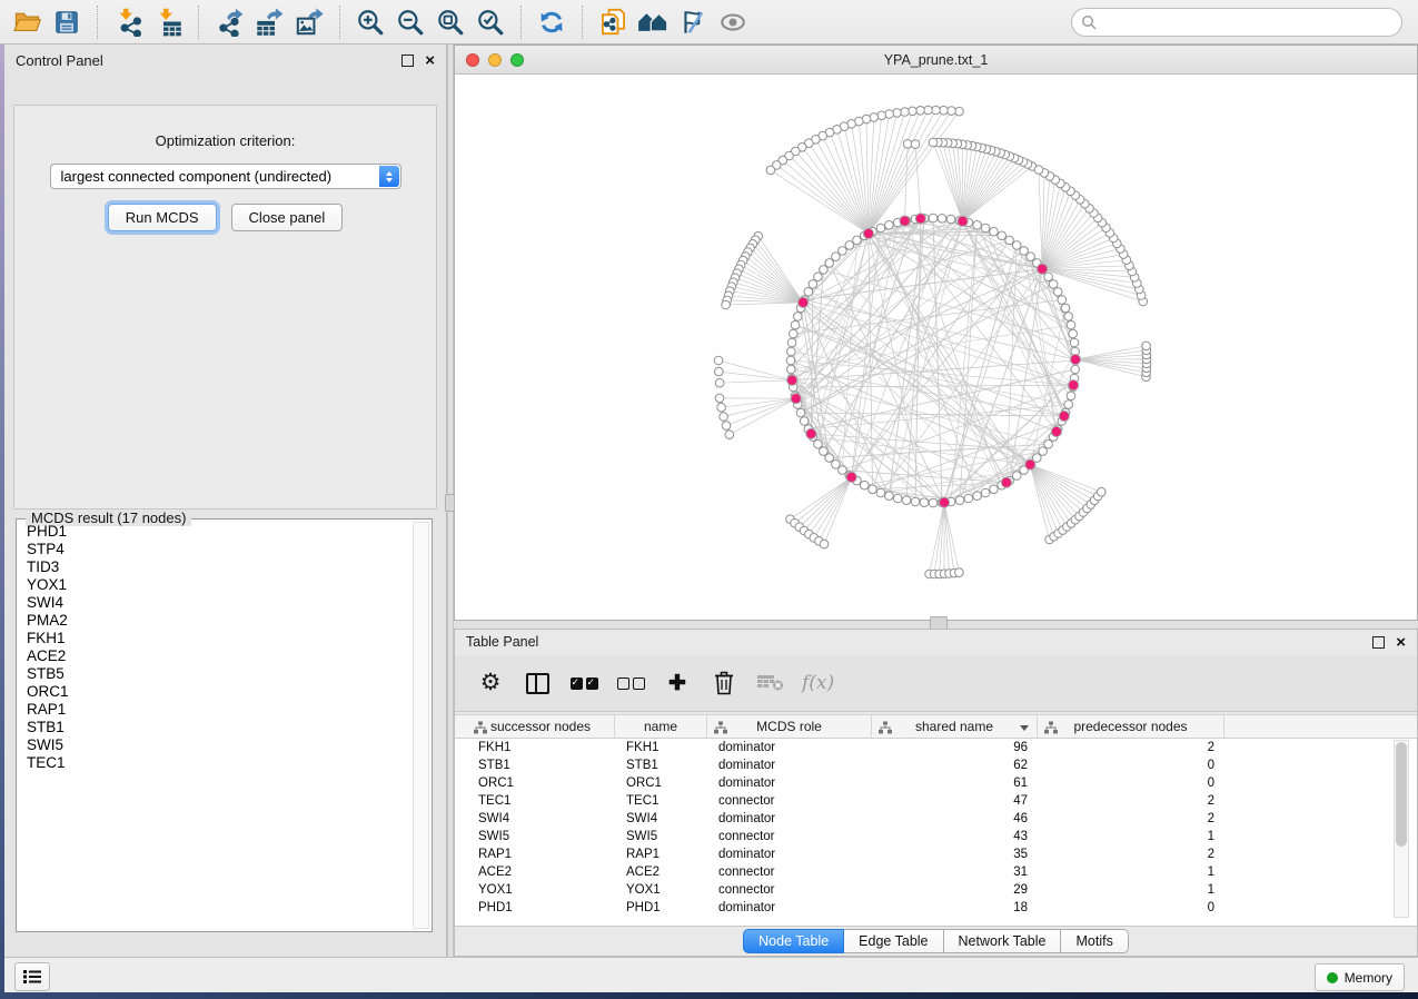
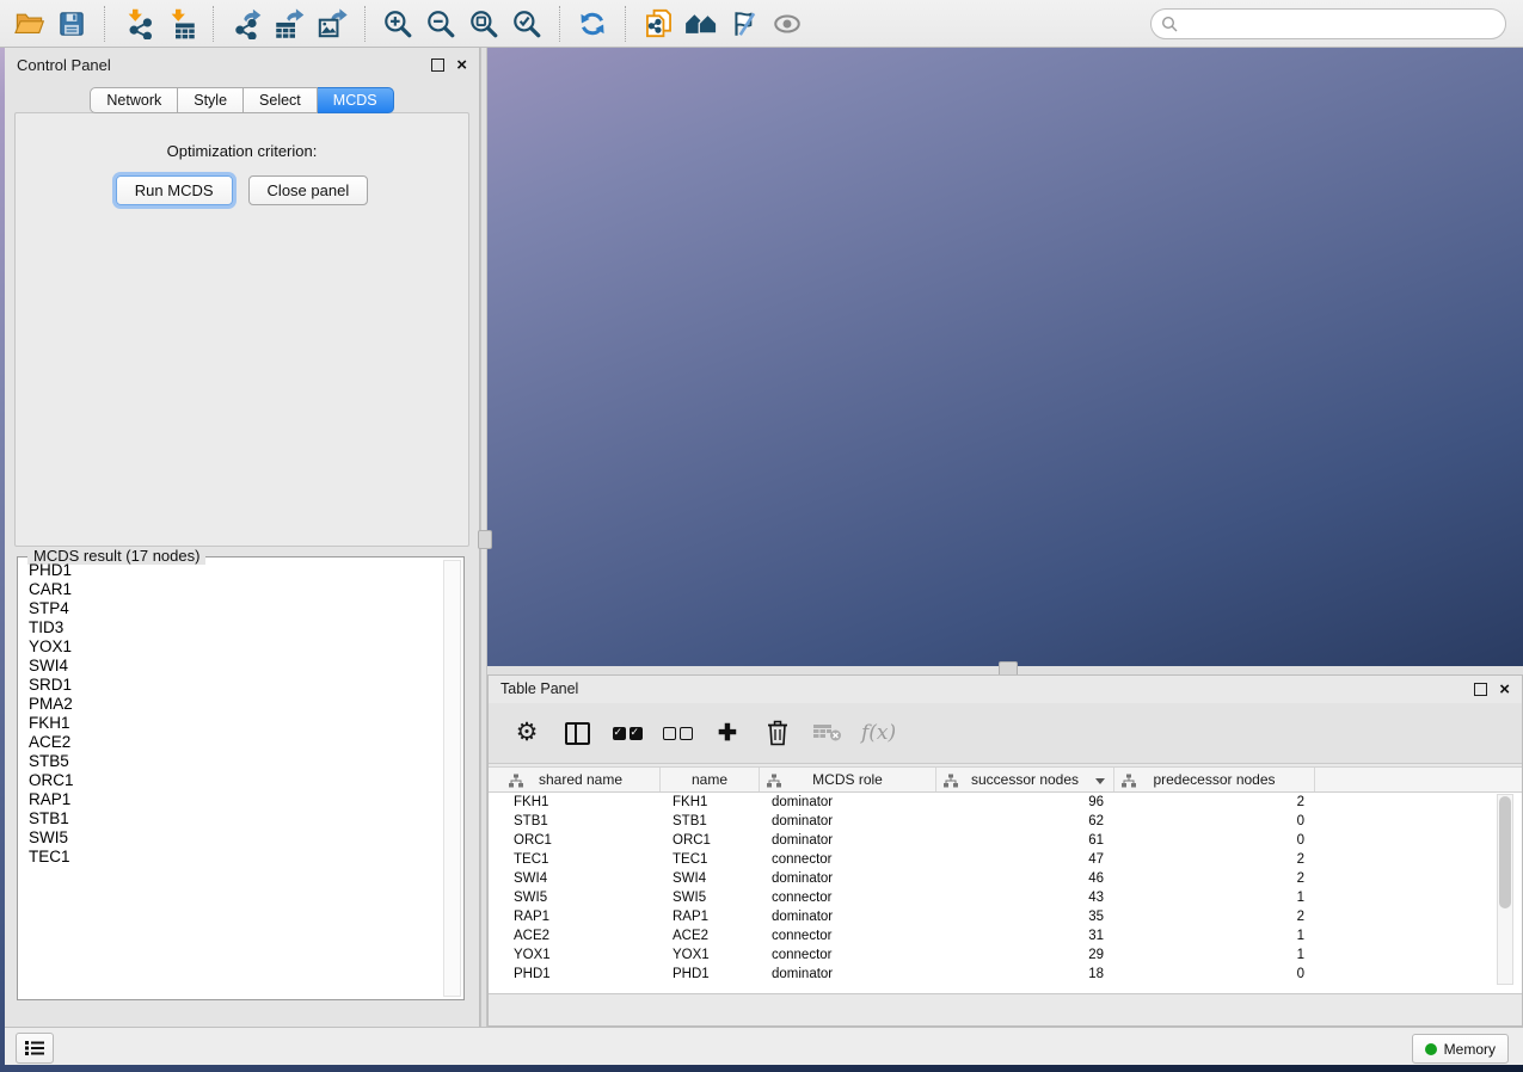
  Control Panel
  ×
+ Network
+ Style
+ Select
+ MCDS
  Optimization criterion:
- largest connected component (undirected)
  Run MCDS
  Close panel
  MCDS result (17 nodes)
  PHD1
+ CAR1
  STP4
  TID3
  YOX1
  SWI4
+ SRD1
  PMA2
  FKH1
  ACE2
  STB5
  ORC1
  RAP1
  STB1
  SWI5
  TEC1
- YPA_prune.txt_1
  Table Panel
  ×
  ⚙
  ✚
  f(x)
- successor nodes
+ shared name
  name
  MCDS role
- shared name
+ successor nodes
  predecessor nodes
  FKH1
  FKH1
  dominator
  96
  2
  STB1
  STB1
  dominator
  62
  0
  ORC1
  ORC1
  dominator
  61
  0
  TEC1
  TEC1
  connector
  47
  2
  SWI4
  SWI4
  dominator
  46
  2
  SWI5
  SWI5
  connector
  43
  1
  RAP1
  RAP1
  dominator
  35
  2
  ACE2
  ACE2
  connector
  31
  1
  YOX1
  YOX1
  connector
  29
  1
  PHD1
  PHD1
  dominator
  18
  0
- Node Table
- Edge Table
- Network Table
- Motifs
  Memory
